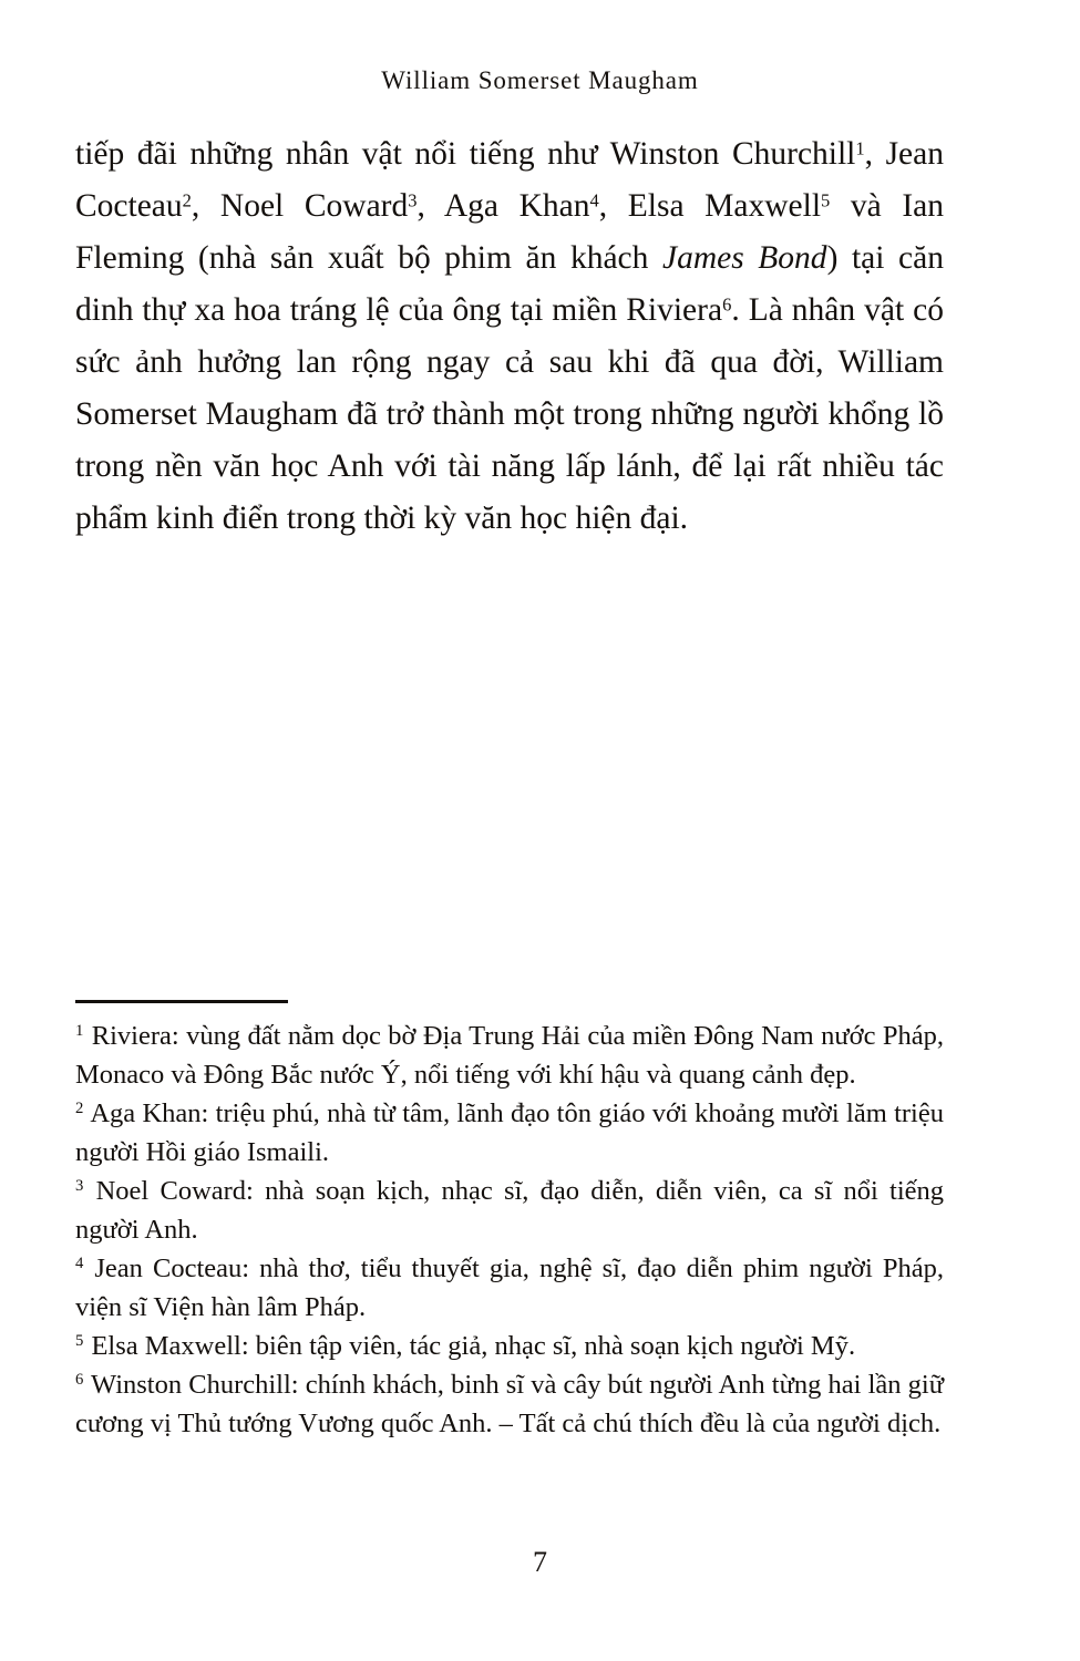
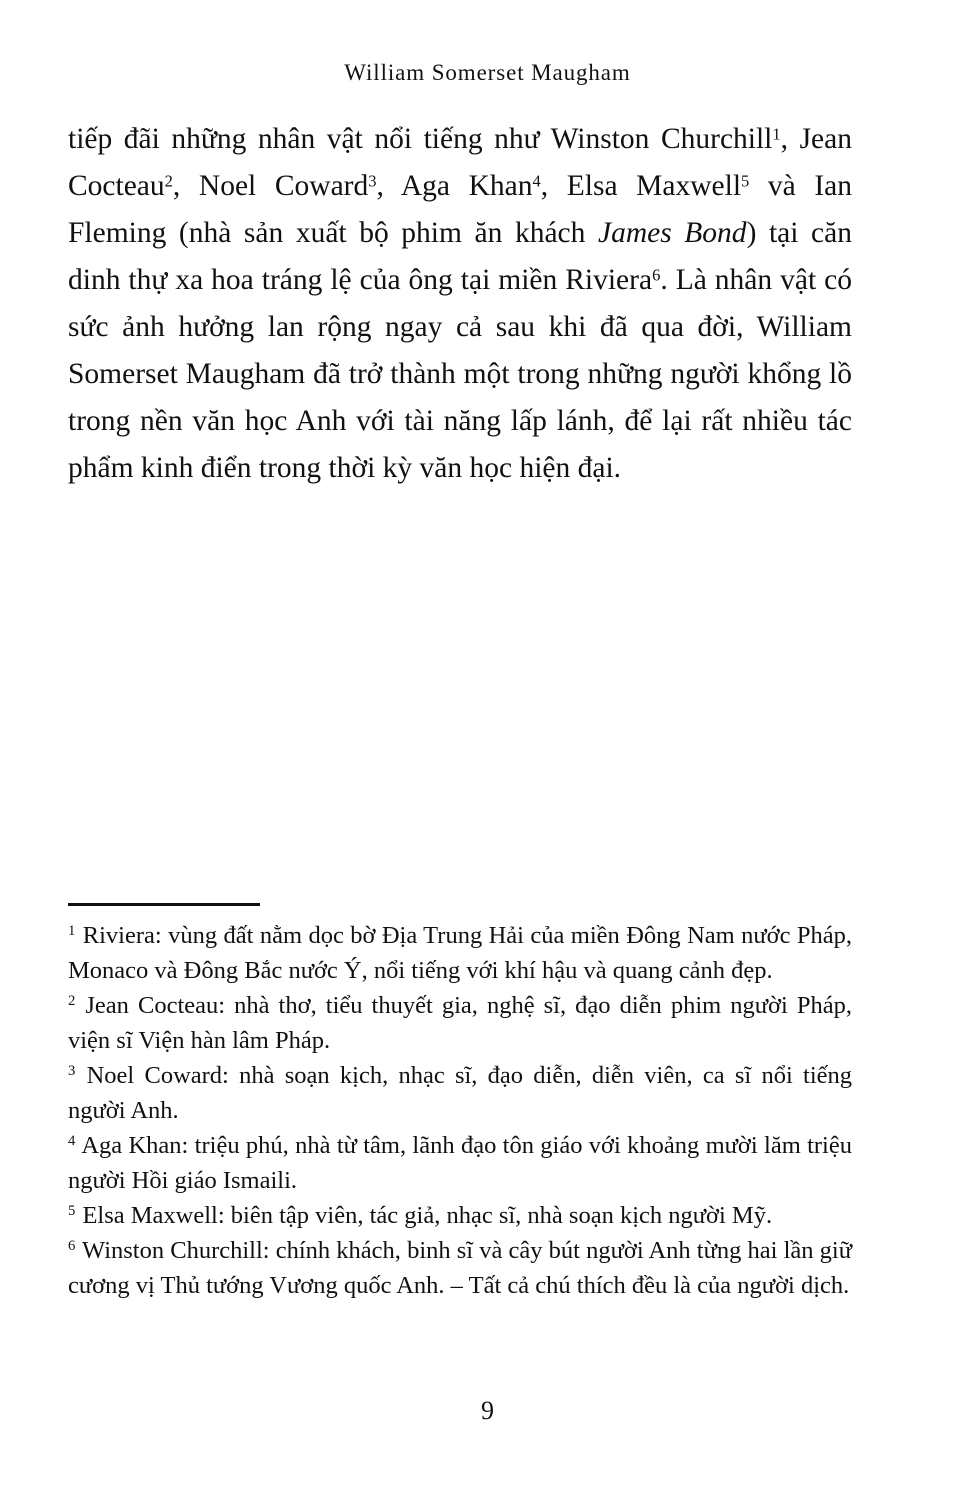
  William Somerset Maugham
  tiếp đãi những nhân vật nổi tiếng như Winston Churchill1, Jean Cocteau2, Noel Coward3, Aga Khan4, Elsa Maxwell5 và Ian Fleming (nhà sản xuất bộ phim ăn khách James Bond) tại căn dinh thự xa hoa tráng lệ của ông tại miền Riviera6. Là nhân vật có sức ảnh hưởng lan rộng ngay cả sau khi đã qua đời, William Somerset Maugham đã trở thành một trong những người khổng lồ trong nền văn học Anh với tài năng lấp lánh, để lại rất nhiều tác phẩm kinh điển trong thời kỳ văn học hiện đại.
  1 Riviera: vùng đất nằm dọc bờ Địa Trung Hải của miền Đông Nam nước Pháp, Monaco và Đông Bắc nước Ý, nổi tiếng với khí hậu và quang cảnh đẹp.
- 2 Aga Khan: triệu phú, nhà từ tâm, lãnh đạo tôn giáo với khoảng mười lăm triệu người Hồi giáo Ismaili.
+ 2 Jean Cocteau: nhà thơ, tiểu thuyết gia, nghệ sĩ, đạo diễn phim người Pháp, viện sĩ Viện hàn lâm Pháp.
  3 Noel Coward: nhà soạn kịch, nhạc sĩ, đạo diễn, diễn viên, ca sĩ nổi tiếng người Anh.
- 4 Jean Cocteau: nhà thơ, tiểu thuyết gia, nghệ sĩ, đạo diễn phim người Pháp, viện sĩ Viện hàn lâm Pháp.
+ 4 Aga Khan: triệu phú, nhà từ tâm, lãnh đạo tôn giáo với khoảng mười lăm triệu người Hồi giáo Ismaili.
  5 Elsa Maxwell: biên tập viên, tác giả, nhạc sĩ, nhà soạn kịch người Mỹ.
  6 Winston Churchill: chính khách, binh sĩ và cây bút người Anh từng hai lần giữ cương vị Thủ tướng Vương quốc Anh. – Tất cả chú thích đều là của người dịch.
- 7
+ 9
